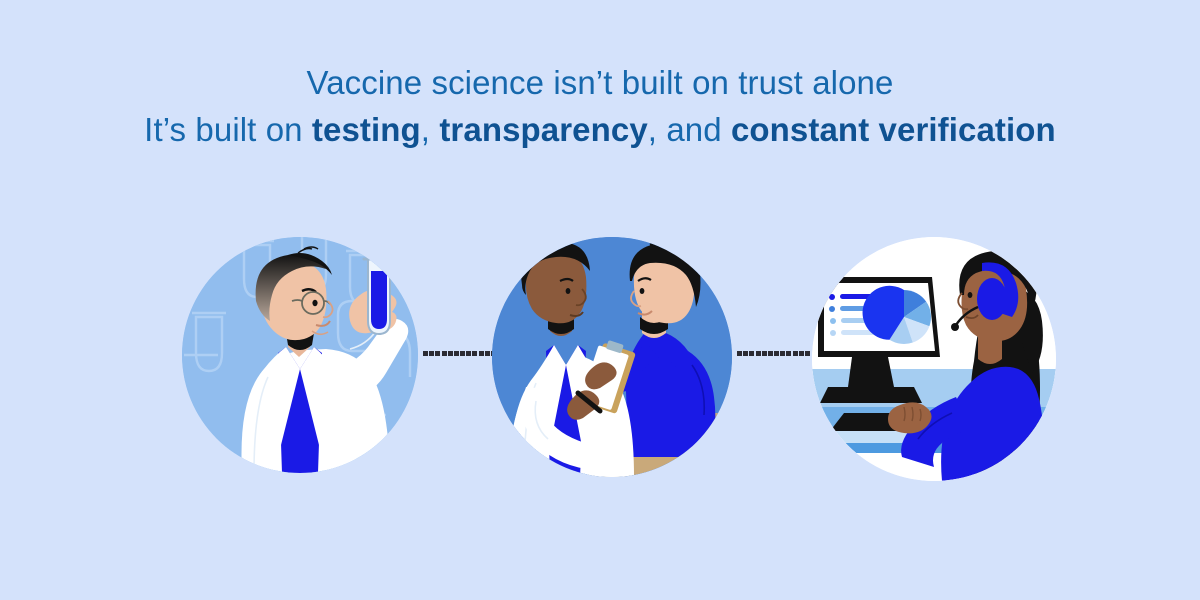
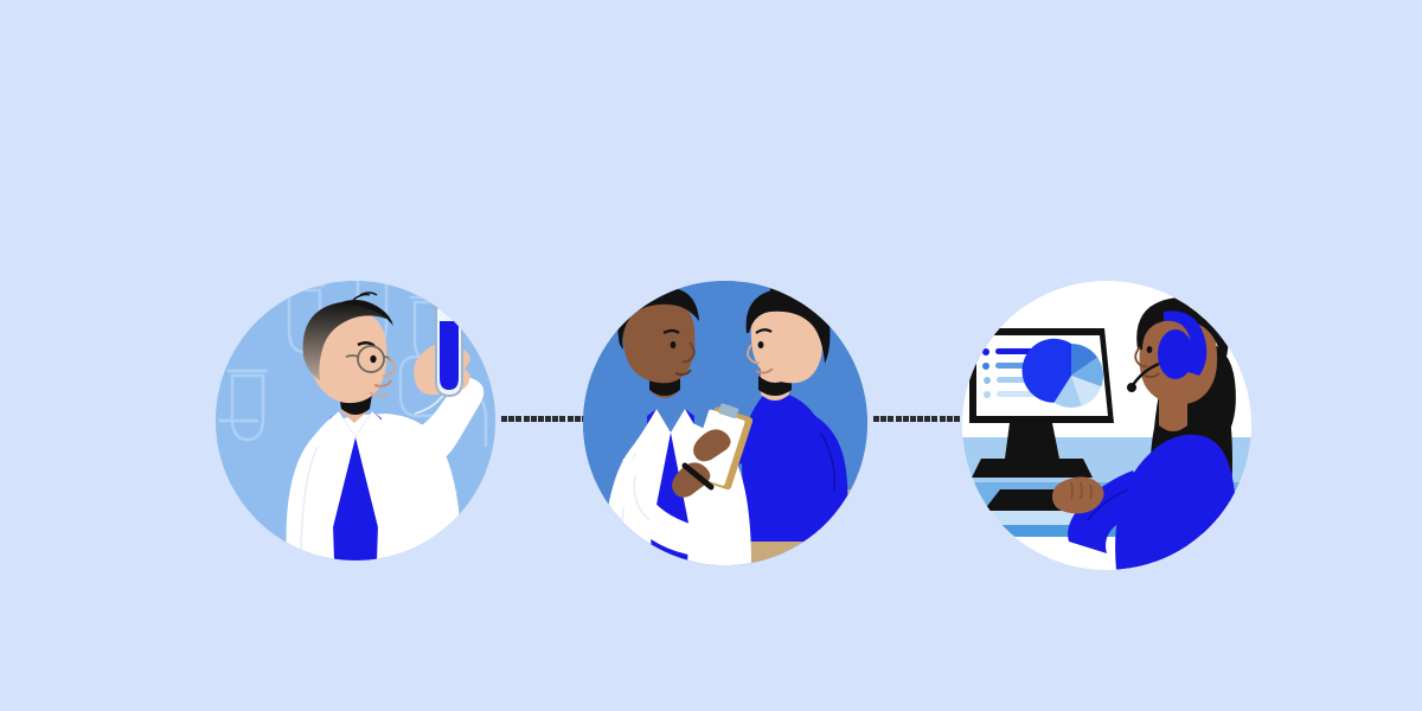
- Vaccine science isn’t built on trust alone
- It’s built on testing, transparency, and constant verification
